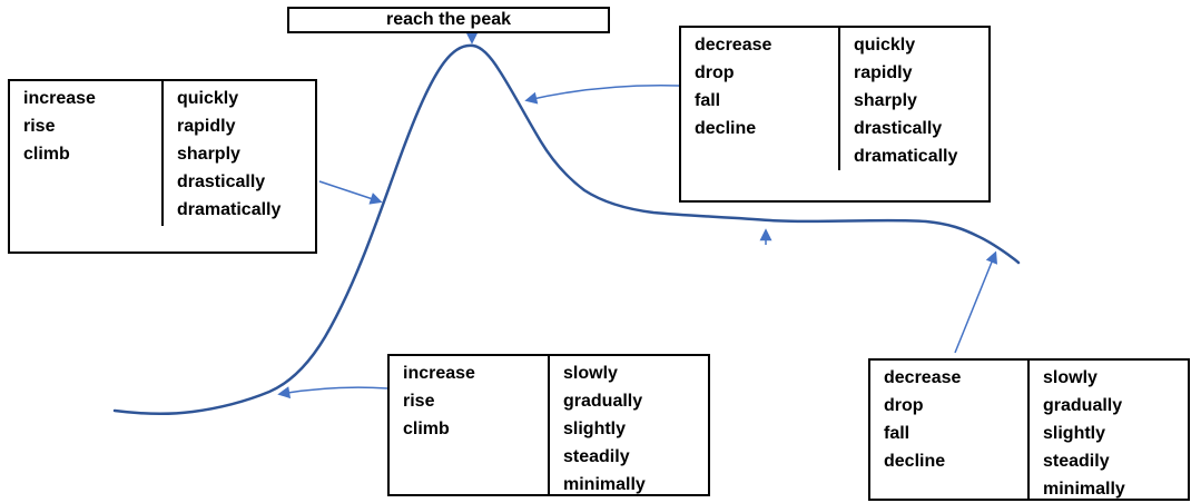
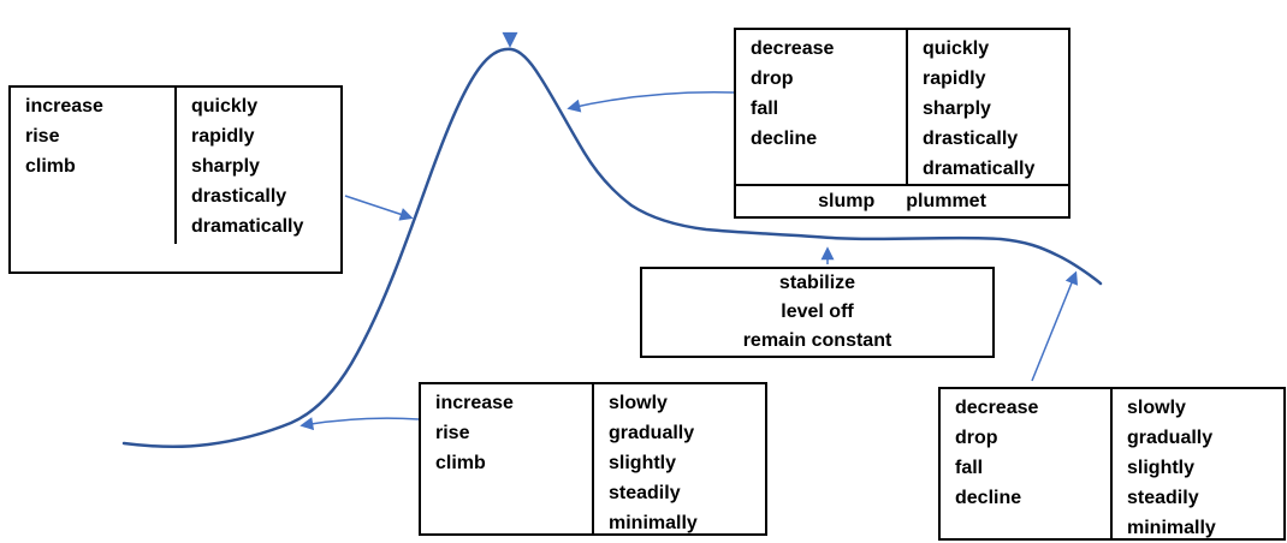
- reach the peak
  increase
  rise
  climb
  quickly
  rapidly
  sharply
  drastically
  dramatically
  decrease
  drop
  fall
  decline
  quickly
  rapidly
  sharply
  drastically
  dramatically
+ slump
+ plummet
+ stabilize
+ level off
+ remain constant
  increase
  rise
  climb
  slowly
  gradually
  slightly
  steadily
  minimally
  decrease
  drop
  fall
  decline
  slowly
  gradually
  slightly
  steadily
  minimally
